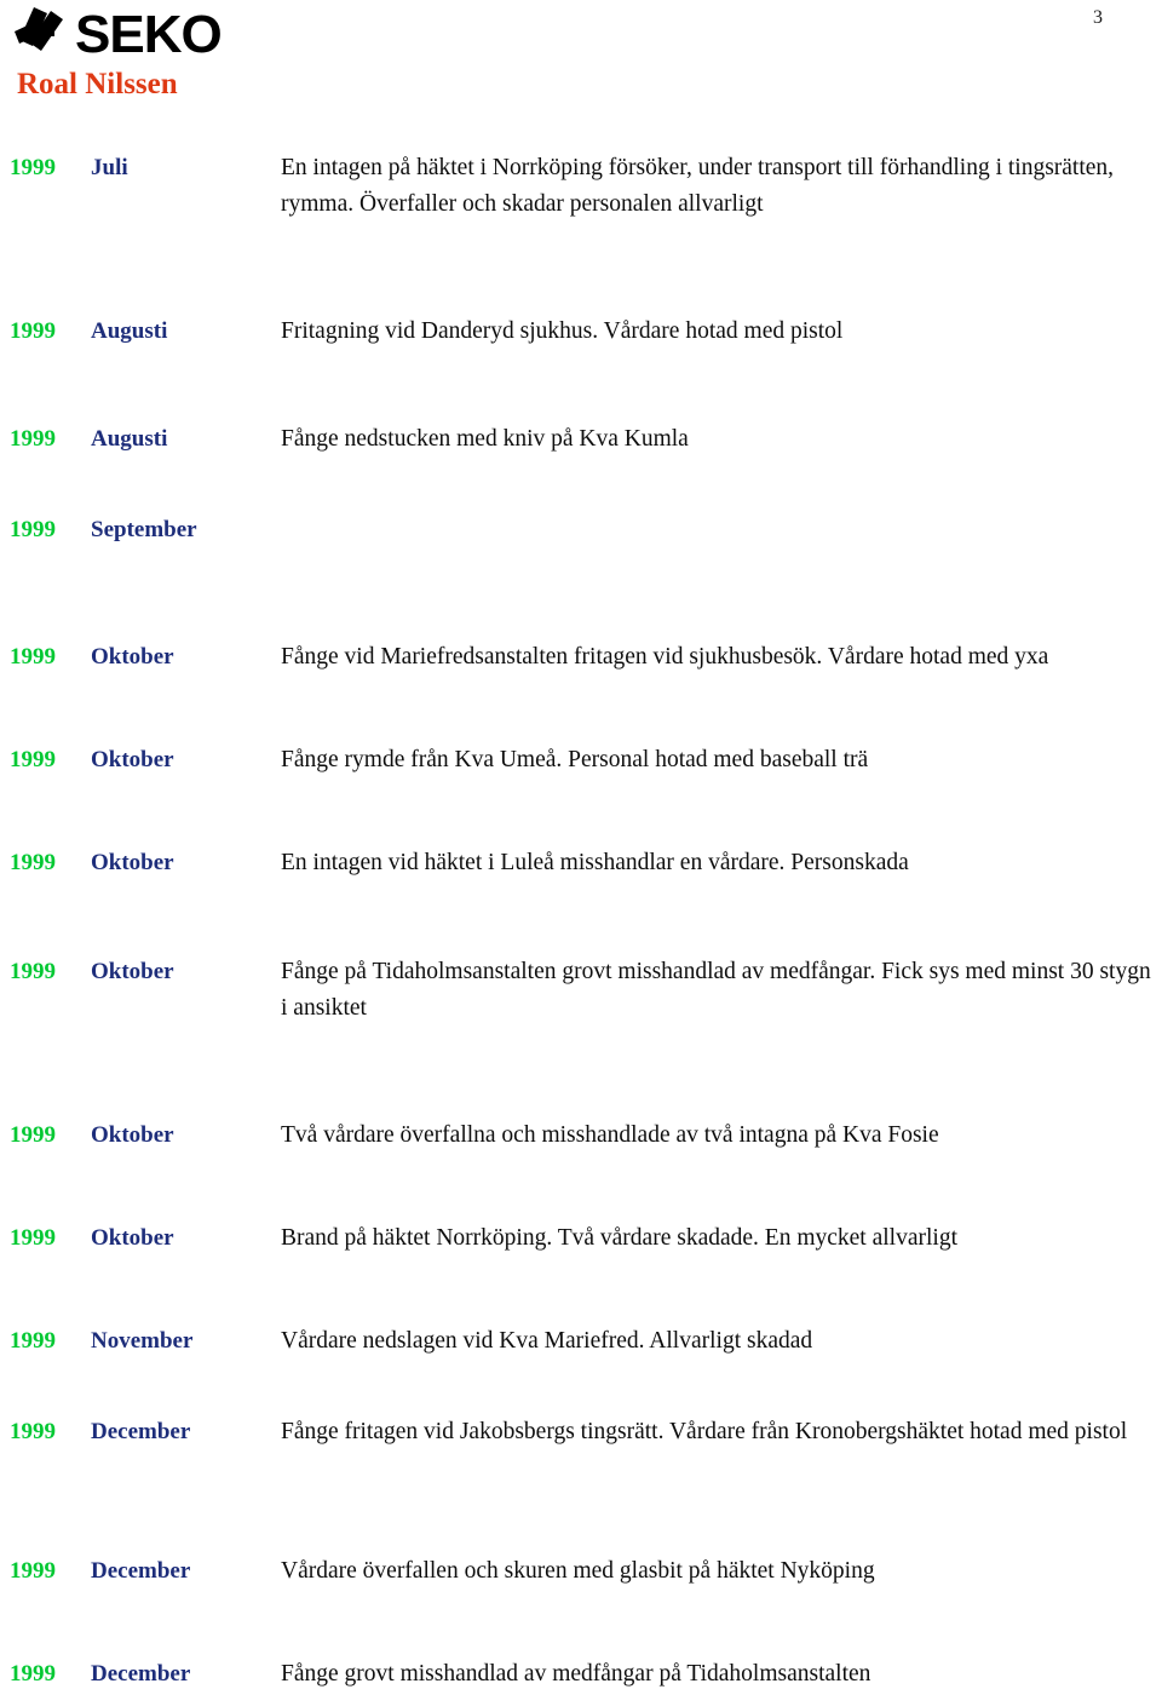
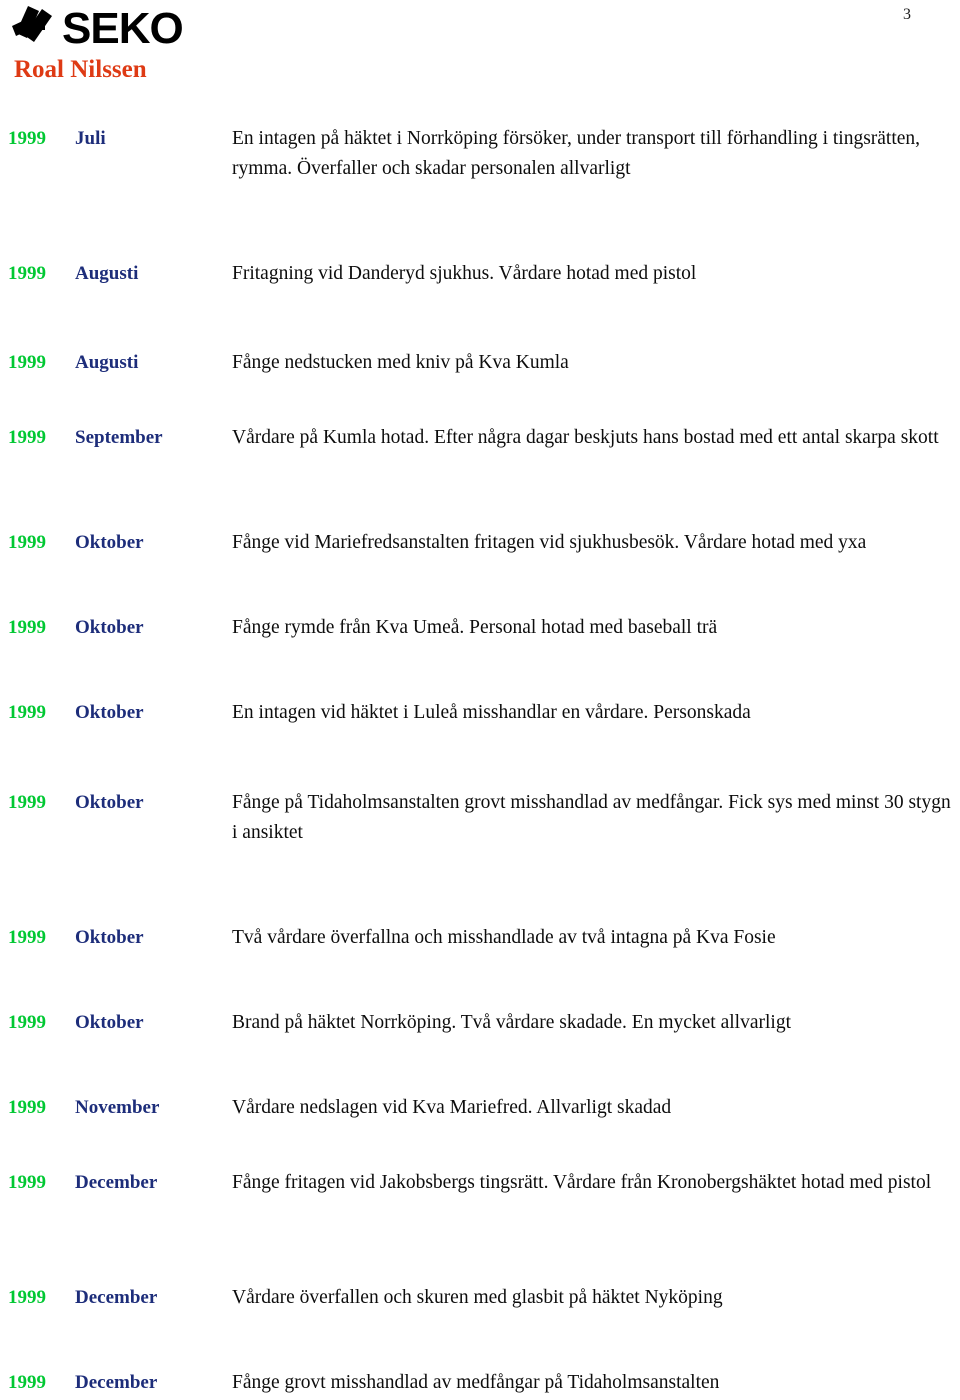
  SEKO
  Roal Nilssen
  3
  1999
  Juli
  En intagen på häktet i Norrköping försöker, under transport till förhandling i tingsrätten, rymma. Överfaller och skadar personalen allvarligt
  1999
  Augusti
  Fritagning vid Danderyd sjukhus. Vårdare hotad med pistol
  1999
  Augusti
  Fånge nedstucken med kniv på Kva Kumla
  1999
  September
+ Vårdare på Kumla hotad. Efter några dagar beskjuts hans bostad med ett antal skarpa skott
  1999
  Oktober
  Fånge vid Mariefredsanstalten fritagen vid sjukhusbesök. Vårdare hotad med yxa
  1999
  Oktober
  Fånge rymde från Kva Umeå. Personal hotad med baseball trä
  1999
  Oktober
  En intagen vid häktet i Luleå misshandlar en vårdare. Personskada
  1999
  Oktober
  Fånge på Tidaholmsanstalten grovt misshandlad av medfångar. Fick sys med minst 30 stygn i ansiktet
  1999
  Oktober
  Två vårdare överfallna och misshandlade av två intagna på Kva Fosie
  1999
  Oktober
  Brand på häktet Norrköping. Två vårdare skadade. En mycket allvarligt
  1999
  November
  Vårdare nedslagen vid Kva Mariefred. Allvarligt skadad
  1999
  December
  Fånge fritagen vid Jakobsbergs tingsrätt. Vårdare från Kronobergshäktet hotad med pistol
  1999
  December
  Vårdare överfallen och skuren med glasbit på häktet Nyköping
  1999
  December
  Fånge grovt misshandlad av medfångar på Tidaholmsanstalten
